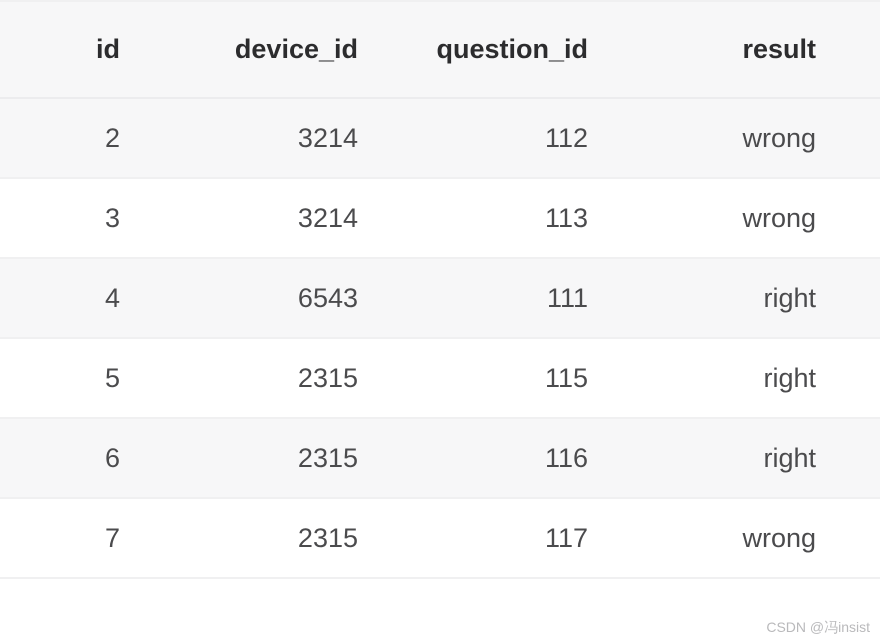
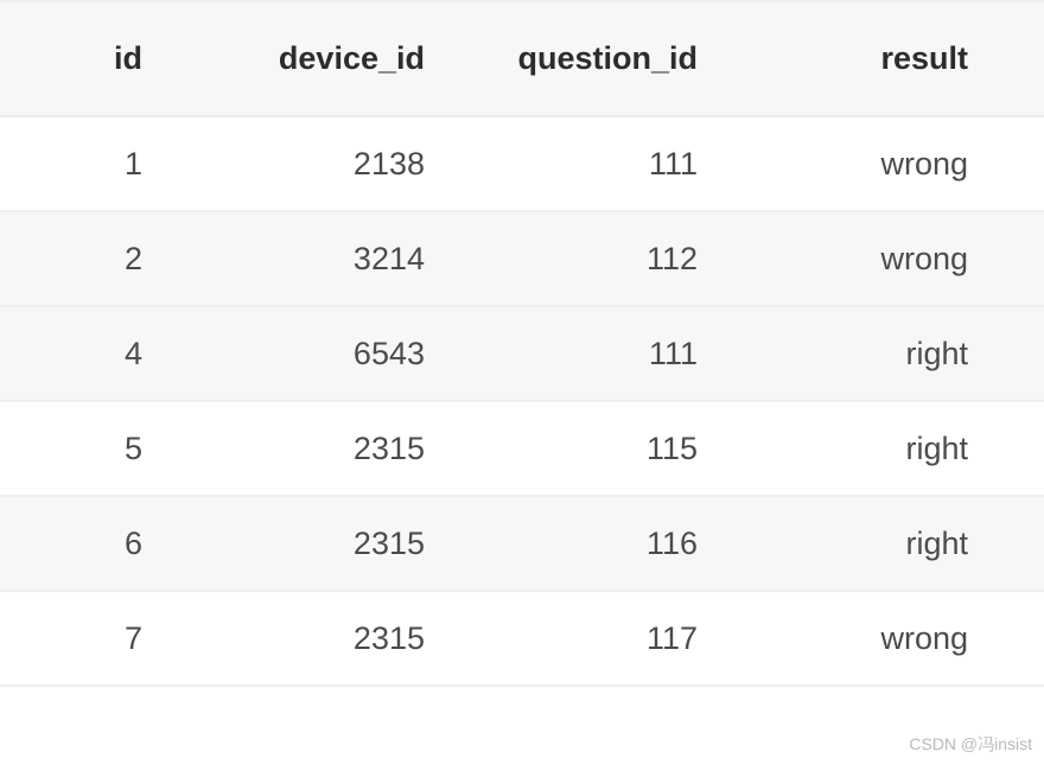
  id	device_id	question_id	result
+ 1	2138	111	wrong
  2	3214	112	wrong
- 3	3214	113	wrong
  4	6543	111	right
  5	2315	115	right
  6	2315	116	right
  7	2315	117	wrong
  CSDN @冯insist
